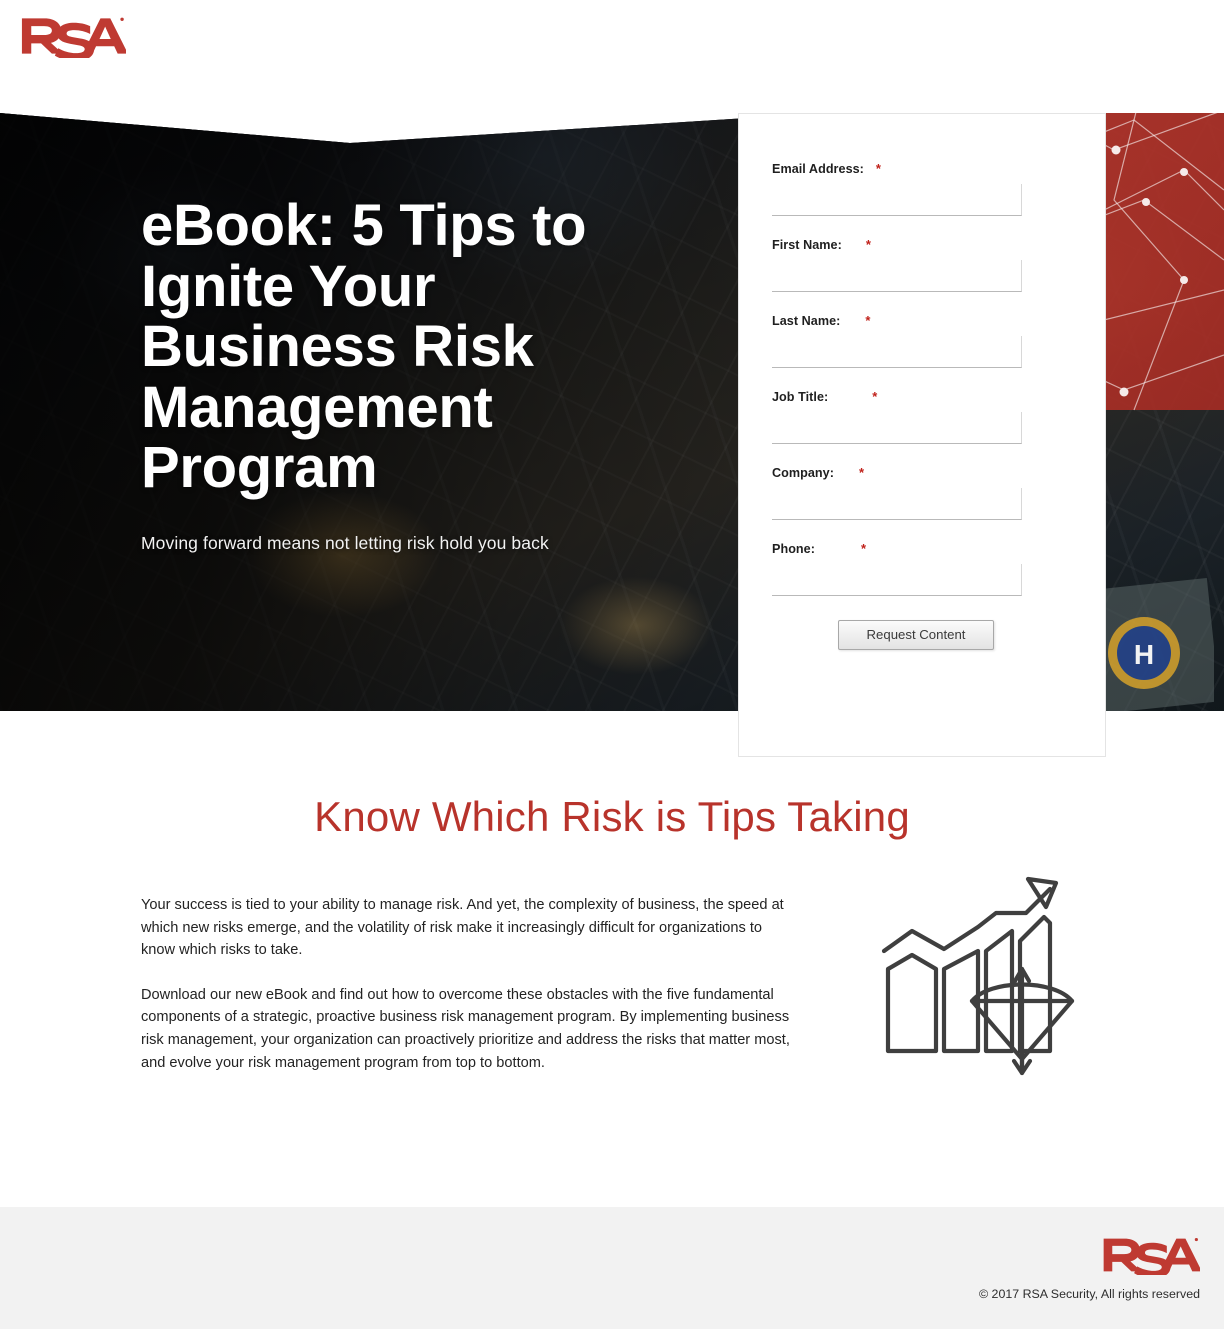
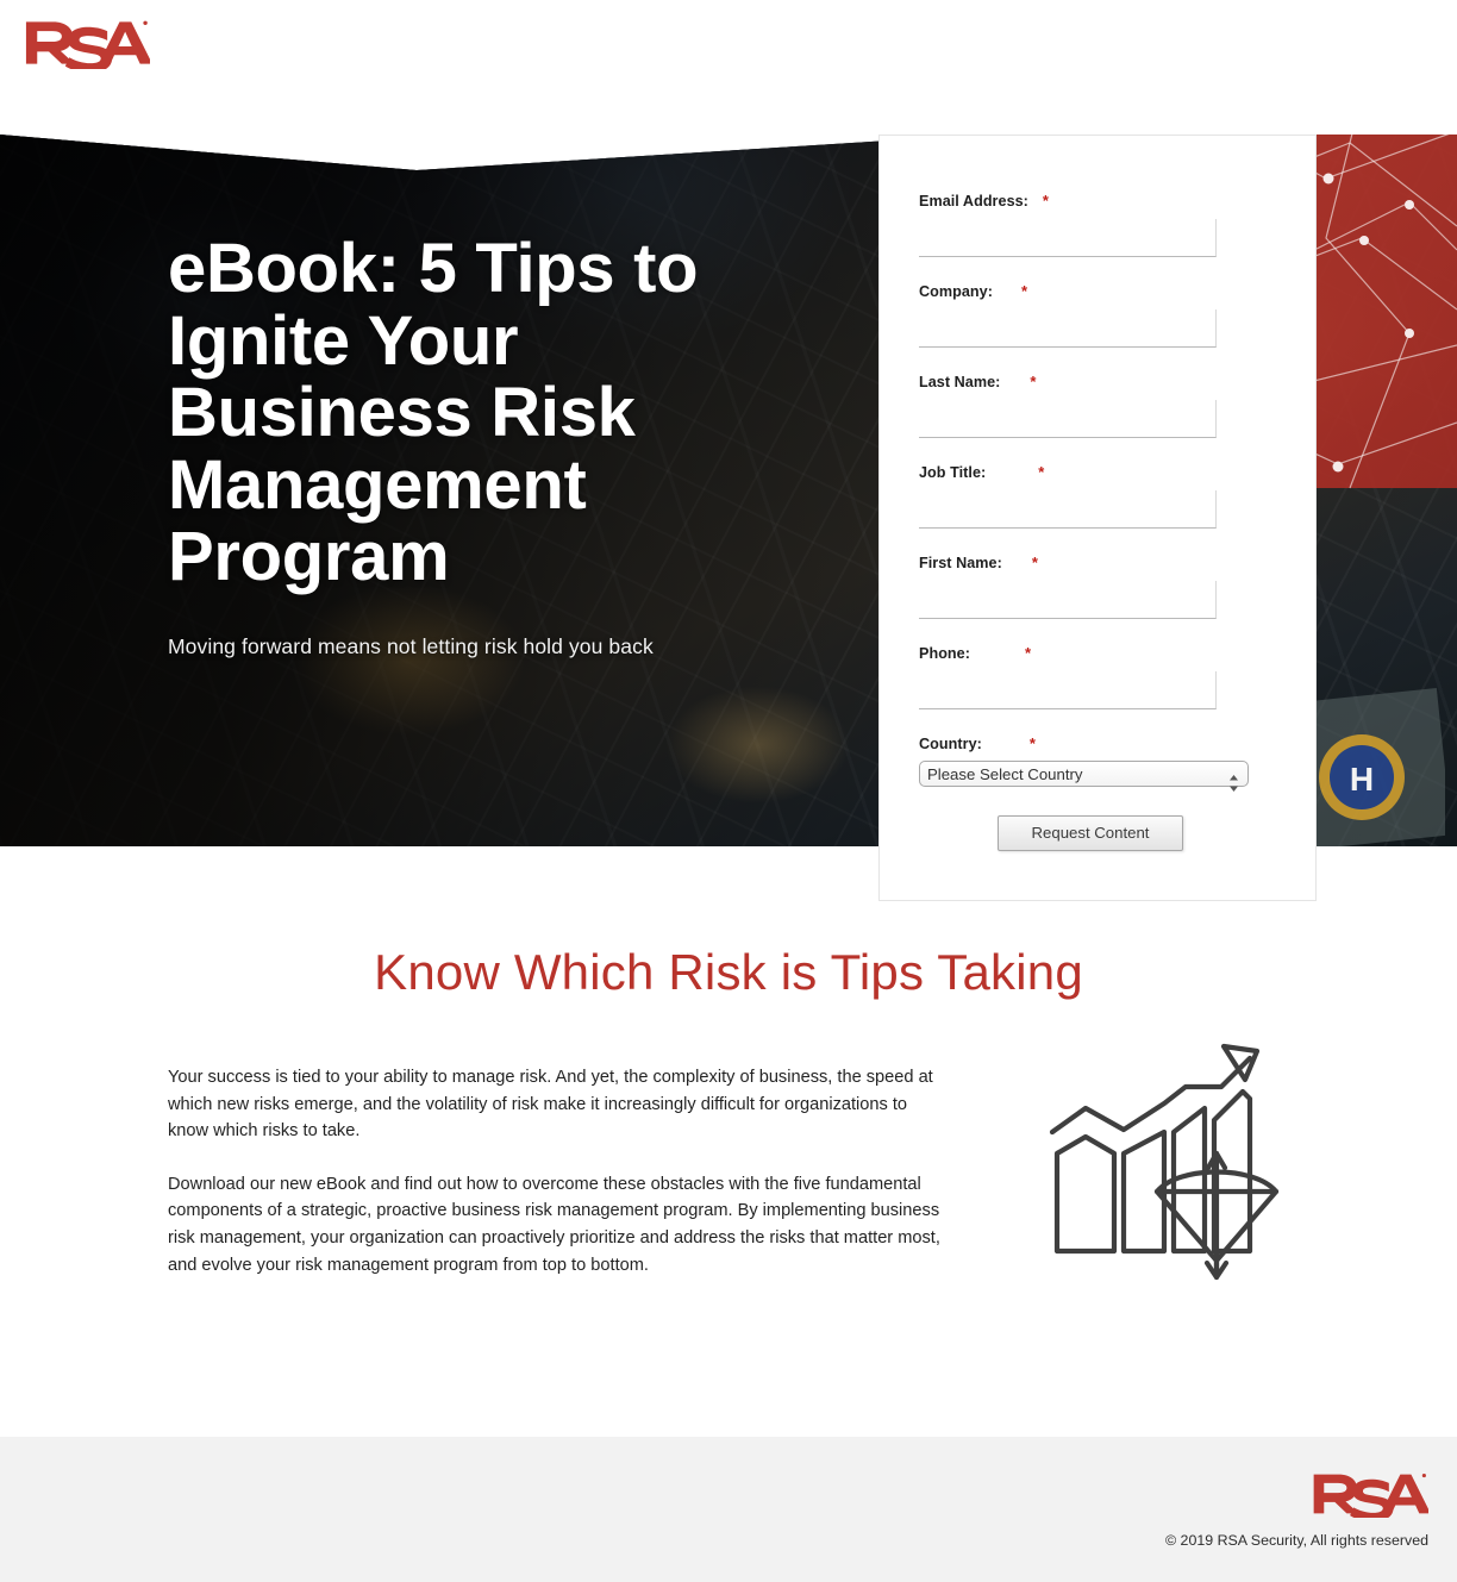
  H
  eBook: 5 Tips to Ignite Your Business Risk Management Program
  Moving forward means not letting risk hold you back
  Email Address: *
- First Name: *
+ Company: *
  Last Name: *
  Job Title: *
- Company: *
+ First Name: *
  Phone: *
+ Country: *
+ Please Select Country
  Request Content
  Know Which Risk is Tips Taking
  Your success is tied to your ability to manage risk. And yet, the complexity of business, the speed at which new risks emerge, and the volatility of risk make it increasingly difficult for organizations to know which risks to take.
  Download our new eBook and find out how to overcome these obstacles with the five fundamental components of a strategic, proactive business risk management program. By implementing business risk management, your organization can proactively prioritize and address the risks that matter most, and evolve your risk management program from top to bottom.
- © 2017 RSA Security, All rights reserved
+ © 2019 RSA Security, All rights reserved
